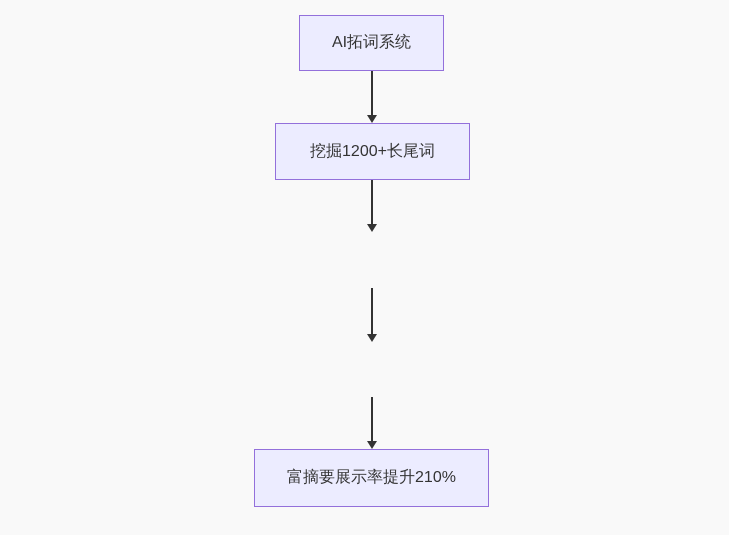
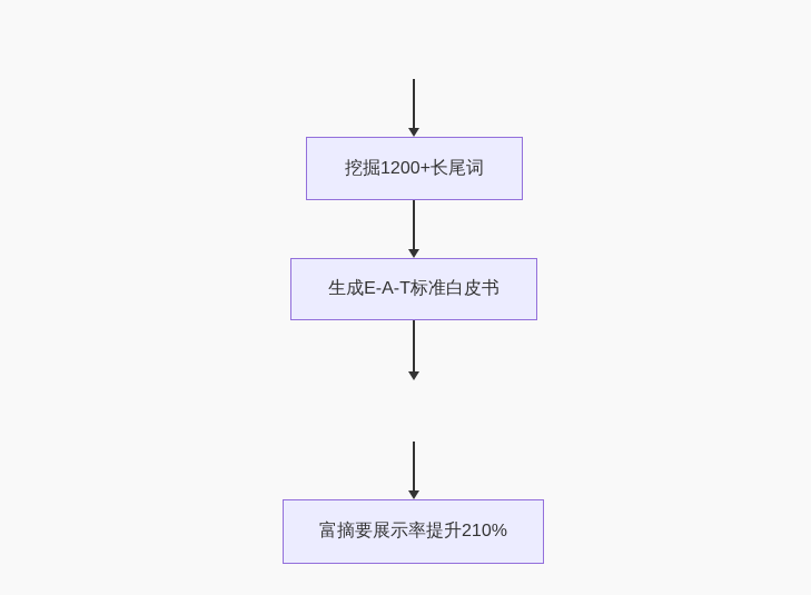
- AI拓词系统
  挖掘1200+长尾词
+ 生成E-A-T标准白皮书
  富摘要展示率提升210%
